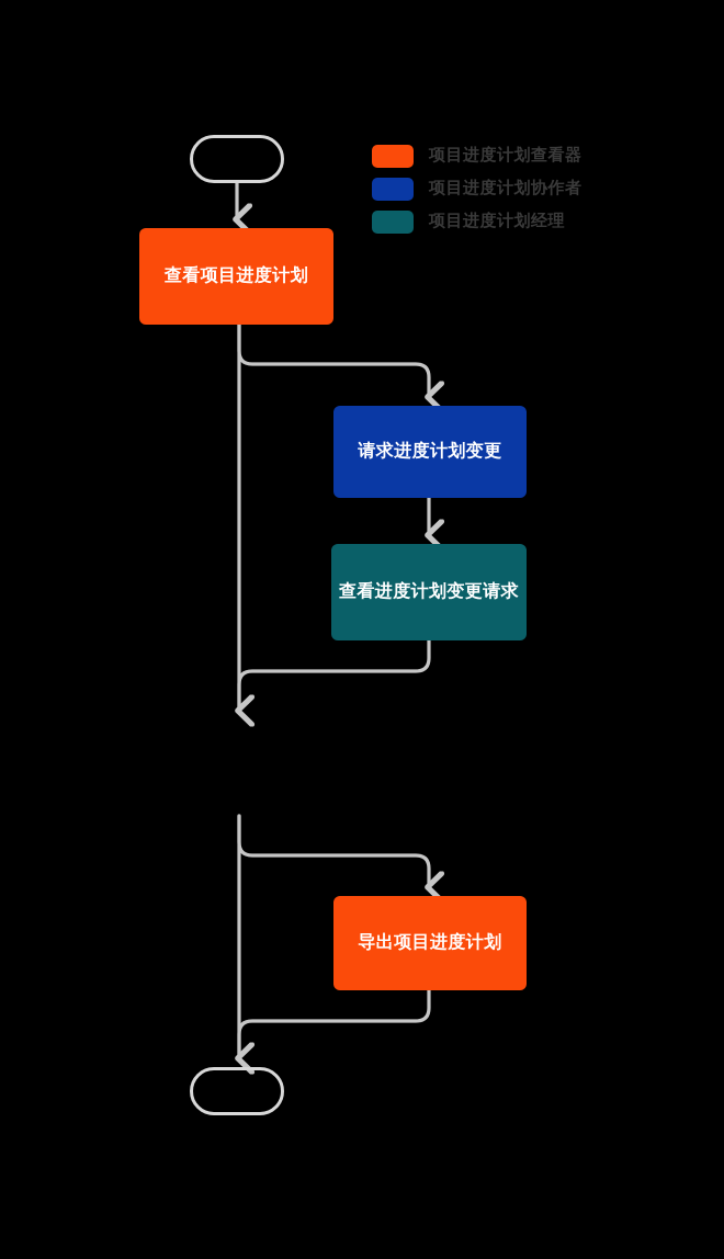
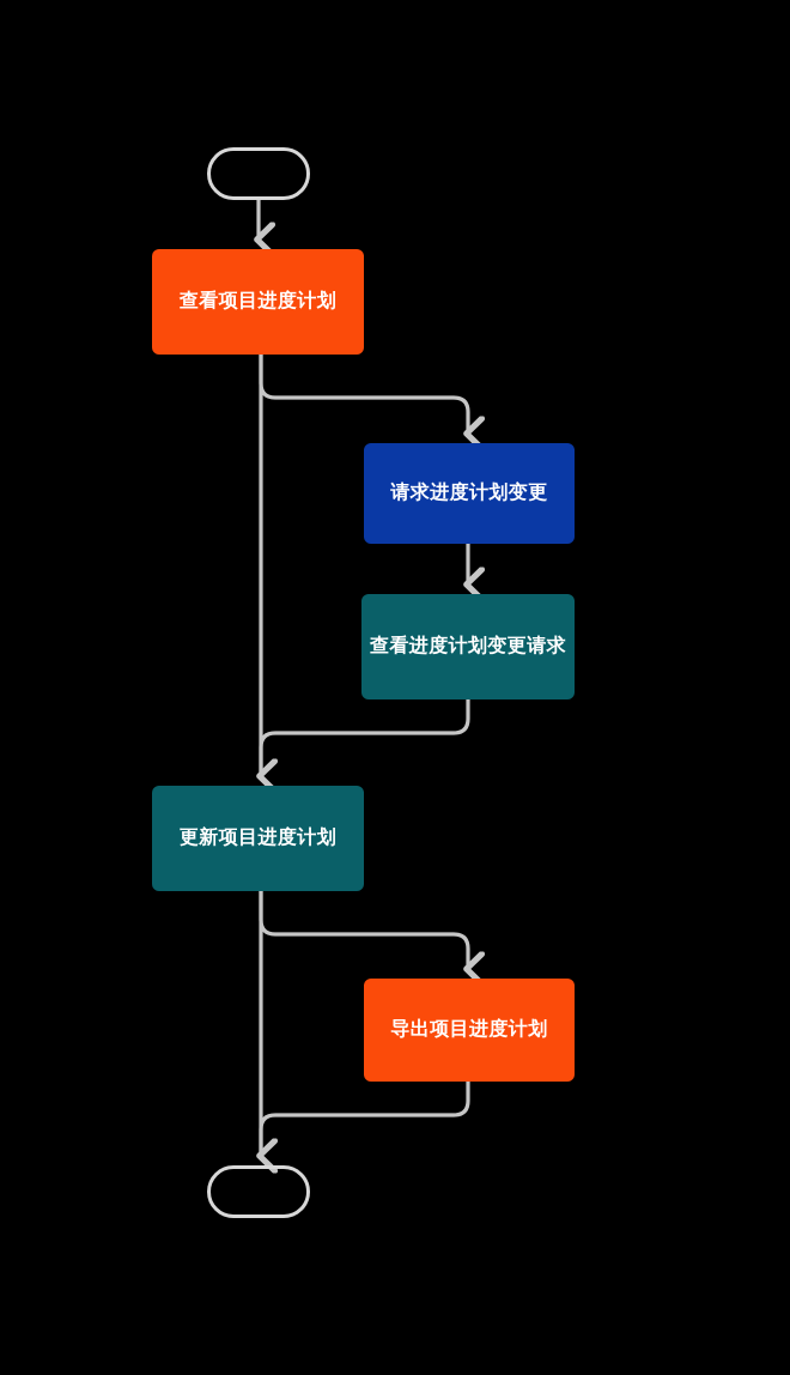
  查看项目进度计划
  请求进度计划变更
  查看进度计划变更请求
+ 更新项目进度计划
  导出项目进度计划
- 项目进度计划查看器
- 项目进度计划协作者
- 项目进度计划经理
